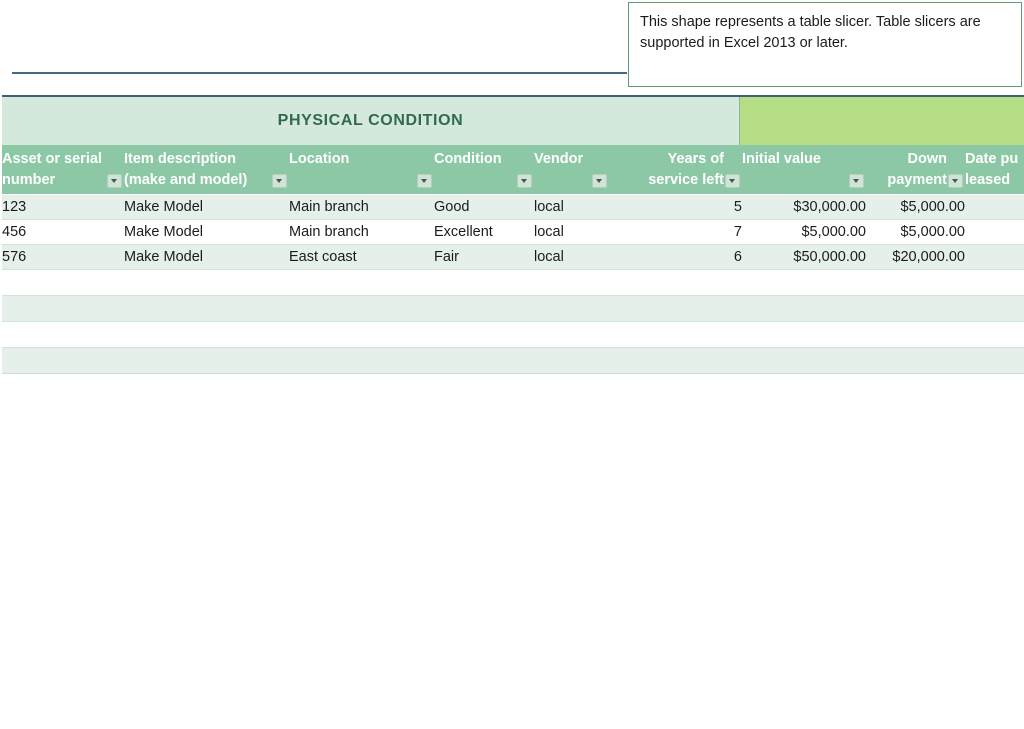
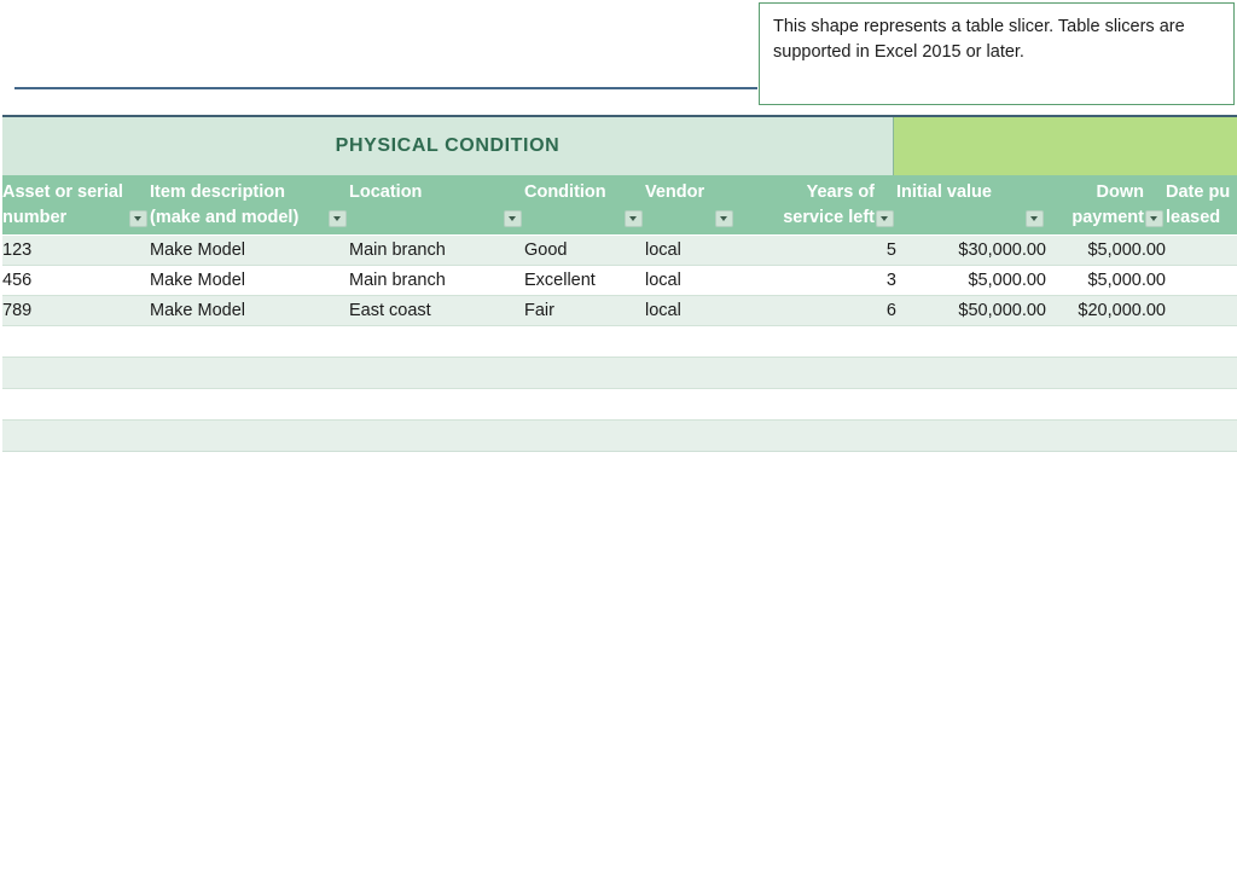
- This shape represents a table slicer. Table slicers are supported in Excel 2013 or later.
+ This shape represents a table slicer. Table slicers are supported in Excel 2015 or later.
  PHYSICAL CONDITION
  Asset or serial number	Item description (make and model)	Location	Condition	Vendor	Years of service left	Initial value	Down payment	Date pu leased
  123	Make Model	Main branch	Good	local	5	$30,000.00	$5,000.00
- 456	Make Model	Main branch	Excellent	local	7	$5,000.00	$5,000.00
+ 456	Make Model	Main branch	Excellent	local	3	$5,000.00	$5,000.00
- 576	Make Model	East coast	Fair	local	6	$50,000.00	$20,000.00
+ 789	Make Model	East coast	Fair	local	6	$50,000.00	$20,000.00
